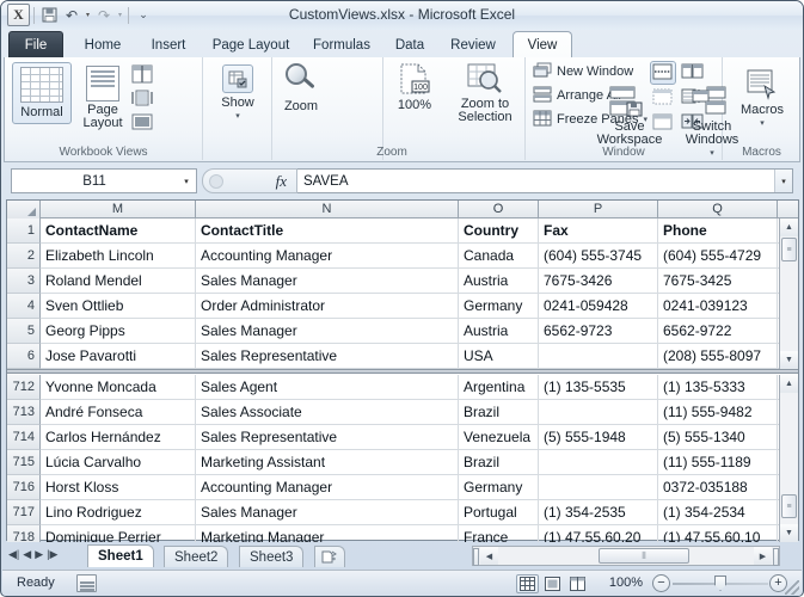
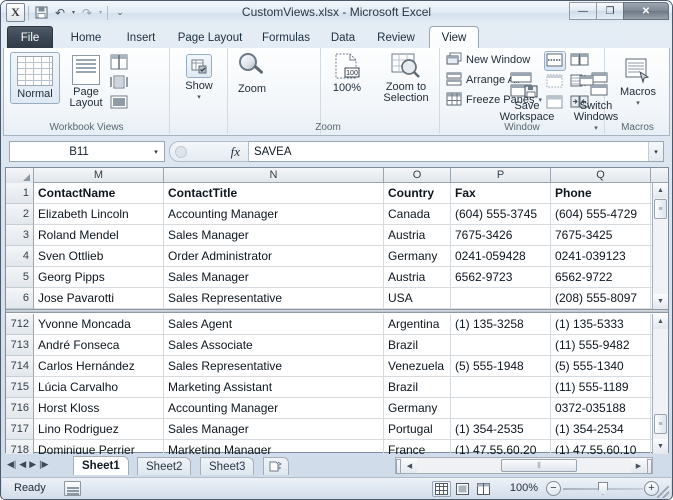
  X
  ↶
  ↷
  ⌄
  CustomViews.xlsx - Microsoft Excel
+ —
+ ❐
+ ✕
  File
  Home
  Insert
  Page Layout
  Formulas
  Data
  Review
  View
  Normal
  Page Layout
  Workbook Views
  Show
  Zoom
  Zoom
  100%
  Zoom to Selection
  New Window
  Arrange
  Freeze Panes
  Window
  Save Workspace
  Switch Windows
  Macros
  Macros
  B11
  fx
  SAVEA
  M
  N
  O
  P
  Q
  1
  ContactName
  ContactTitle
  Country
  Fax
  Phone
  2
  Elizabeth Lincoln
  Accounting Manager
  Canada
  (604) 555-3745
  (604) 555-4729
  3
  Roland Mendel
  Sales Manager
  Austria
  7675-3426
  7675-3425
  4
  Sven Ottlieb
  Order Administrator
  Germany
  0241-059428
  0241-039123
  5
  Georg Pipps
  Sales Manager
  Austria
  6562-9723
  6562-9722
  6
  Jose Pavarotti
  Sales Representative
  USA
  (208) 555-8097
  712
  Yvonne Moncada
  Sales Agent
  Argentina
- (1) 135-5535
+ (1) 135-3258
  (1) 135-5333
  713
  André Fonseca
  Sales Associate
  Brazil
  (11) 555-9482
  714
  Carlos Hernández
  Sales Representative
  Venezuela
  (5) 555-1948
  (5) 555-1340
  715
  Lúcia Carvalho
  Marketing Assistant
  Brazil
  (11) 555-1189
  716
  Horst Kloss
  Accounting Manager
  Germany
  0372-035188
  717
  Lino Rodriguez
  Sales Manager
  Portugal
  (1) 354-2535
  (1) 354-2534
  718
  Dominique Perrier
  Marketing Manager
  France
  (1) 47.55.60.20
  (1) 47.55.60.10
  ◀|
  ◀
  ▶
  |▶
  Sheet1
  Sheet2
  Sheet3
  ⦀
  Ready
  100%
  −
  +
